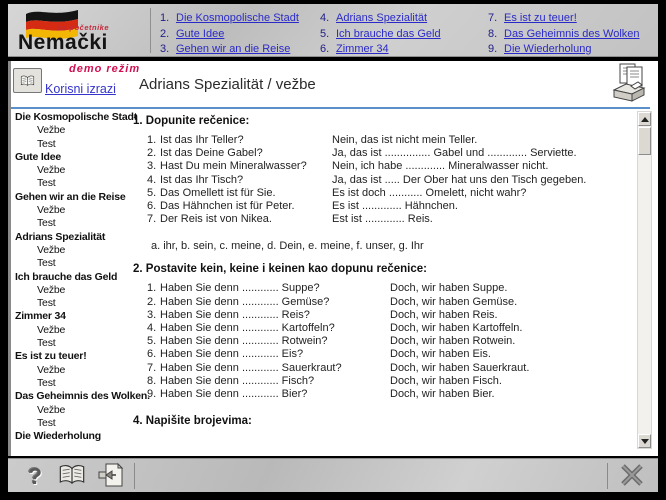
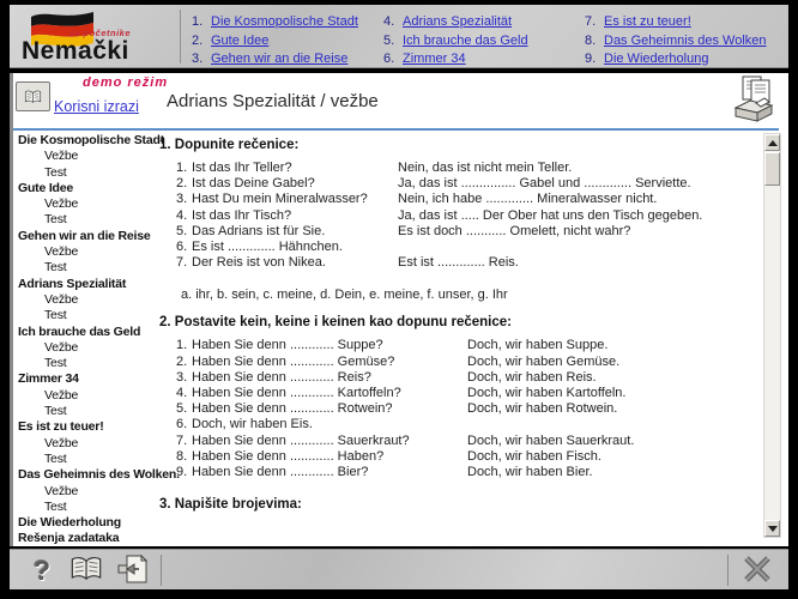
  za početnike
  Nemački
  1.
  Die Kosmopolische Stadt
  2.
  Gute Idee
  3.
  Gehen wir an die Reise
  4.
  Adrians Spezialität
  5.
  Ich brauche das Geld
  6.
  Zimmer 34
  7.
  Es ist zu teuer!
  8.
  Das Geheimnis des Wolken
  9.
  Die Wiederholung
  Korisni izrazi
  demo režim
  Adrians Spezialität / vežbe
  Die Kosmopolische Stadt
  Vežbe
  Test
  Gute Idee
  Vežbe
  Test
  Gehen wir an die Reise
  Vežbe
  Test
  Adrians Spezialität
  Vežbe
  Test
  Ich brauche das Geld
  Vežbe
  Test
  Zimmer 34
  Vežbe
  Test
  Es ist zu teuer!
  Vežbe
  Test
  Das Geheimnis des Wolk
  Vežbe
  Test
  Die Wiederholung
+ Rešenja zadataka
  1. Dopunite rečenice:
  1.
  Ist das Ihr Teller?
  Nein, das ist nicht mein Teller.
  2.
  Ist das Deine Gabel?
  Ja, das ist ............... Gabel und ............. Serviette.
  3.
  Hast Du mein Mineralwasser?
  Nein, ich habe ............. Mineralwasser nicht.
  4.
  Ist das Ihr Tisch?
  Ja, das ist ..... Der Ober hat uns den Tisch gegeben.
  5.
- Das Omellett ist für Sie.
+ Das Adrians ist für Sie.
  Es ist doch ........... Omelett, nicht wahr?
  6.
- Das Hähnchen ist für Peter.
  Es ist ............. Hähnchen.
  7.
  Der Reis ist von Nikea.
  Est ist ............. Reis.
  a. ihr, b. sein, c. meine, d. Dein, e. meine, f. unser, g. Ihr
  2. Postavite kein, keine i keinen kao dopunu rečenice:
  1.
  Haben Sie denn ............ Suppe?
  Doch, wir haben Suppe.
  2.
  Haben Sie denn ............ Gemüse?
  Doch, wir haben Gemüse.
  3.
  Haben Sie denn ............ Reis?
  Doch, wir haben Reis.
  4.
  Haben Sie denn ............ Kartoffeln?
  Doch, wir haben Kartoffeln.
  5.
  Haben Sie denn ............ Rotwein?
  Doch, wir haben Rotwein.
  6.
- Haben Sie denn ............ Eis?
  Doch, wir haben Eis.
  7.
  Haben Sie denn ............ Sauerkraut?
  Doch, wir haben Sauerkraut.
  8.
- Haben Sie denn ............ Fisch?
+ Haben Sie denn ............ Haben?
  Doch, wir haben Fisch.
  9.
  Haben Sie denn ............ Bier?
  Doch, wir haben Bier.
- 4. Napišite brojevima:
+ 3. Napišite brojevima:
  ?
